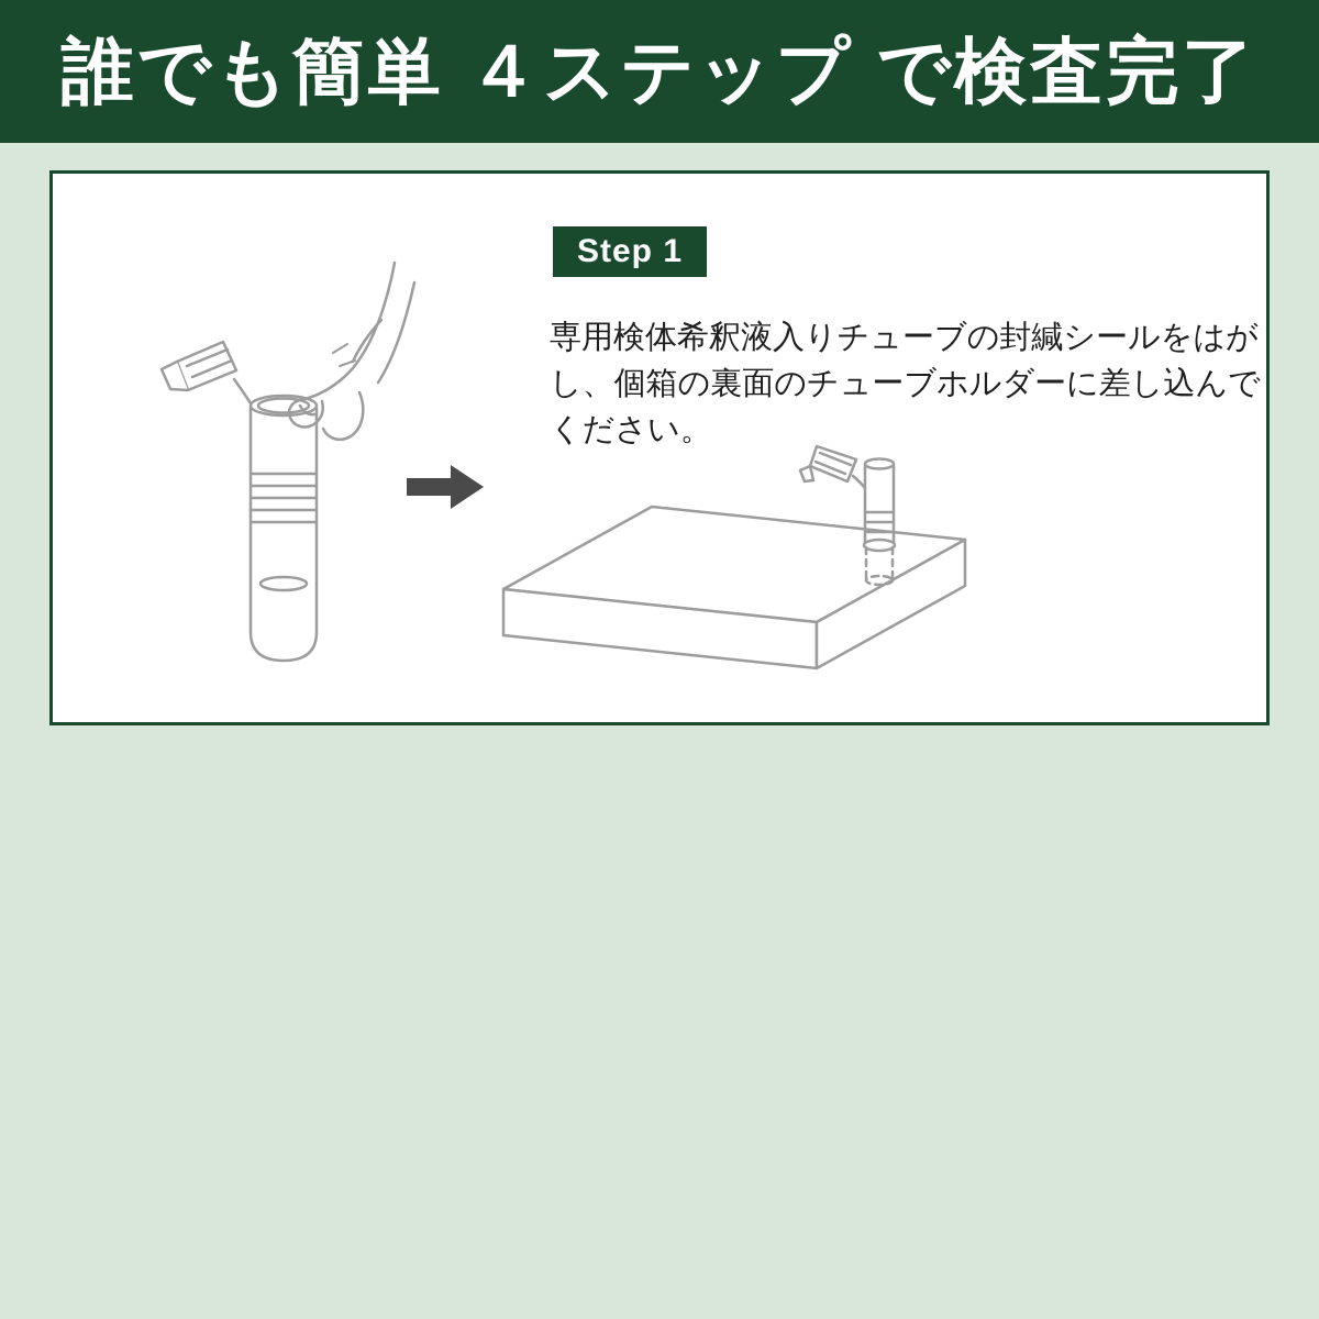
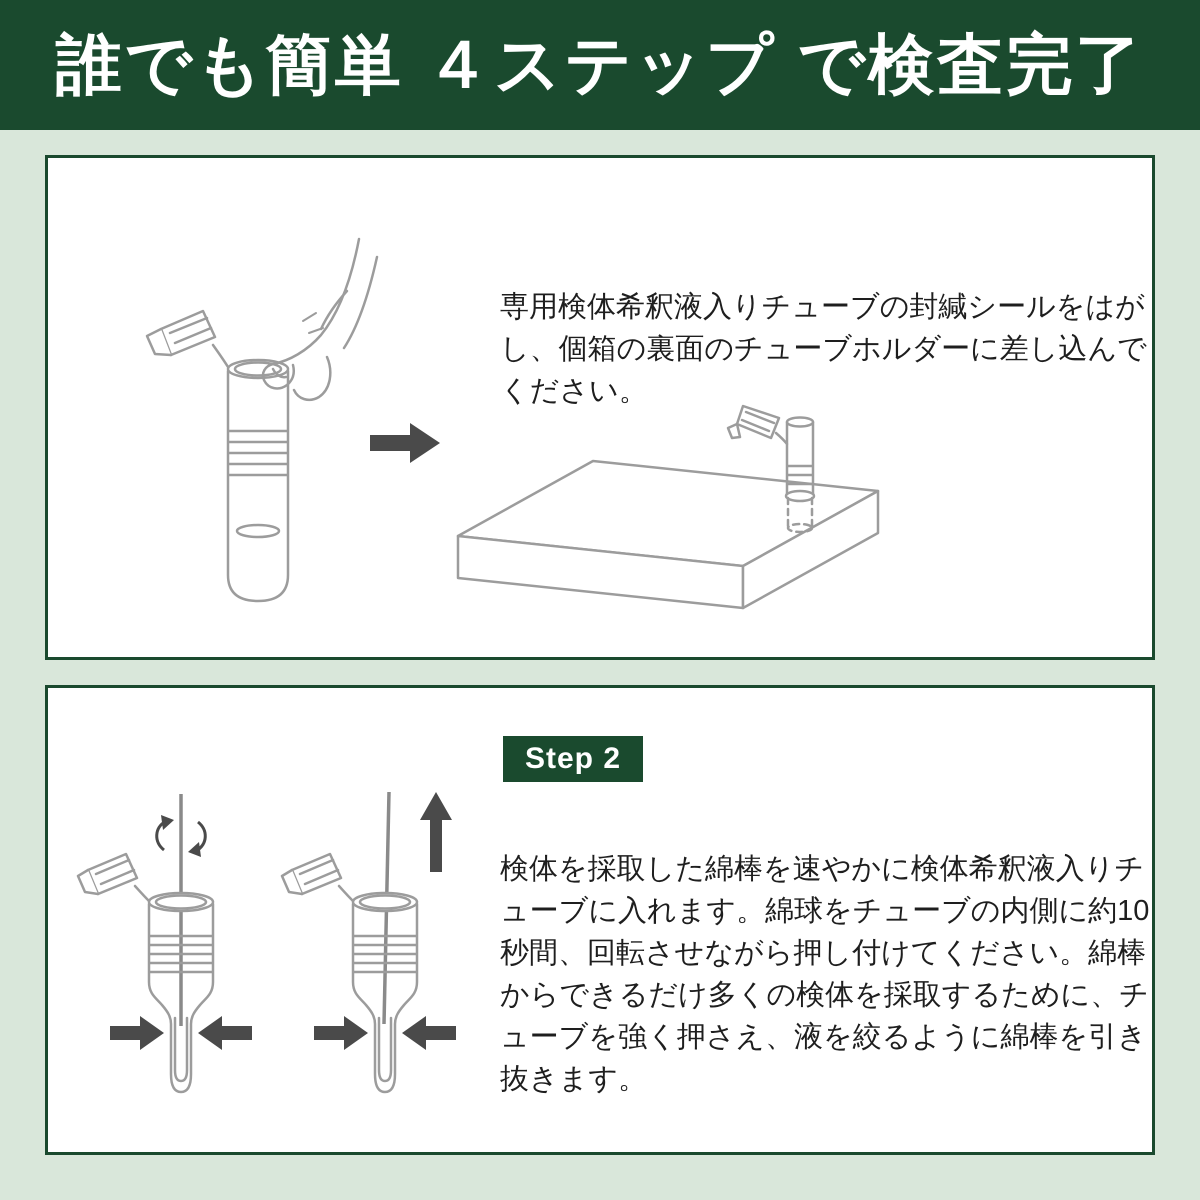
  誰でも簡単 ４ステップ で検査完了
- Step 1
  専用検体希釈液入りチューブの封緘シールをはがし、個箱の裏面のチューブホルダーに差し込んでください。
+ Step 2
+ 検体を採取した綿棒を速やかに検体希釈液入りチューブに入れます。綿球をチューブの内側に約10秒間、回転させながら押し付けてください。綿棒からできるだけ多くの検体を採取するために、チューブを強く押さえ、液を絞るように綿棒を引き抜きます。
